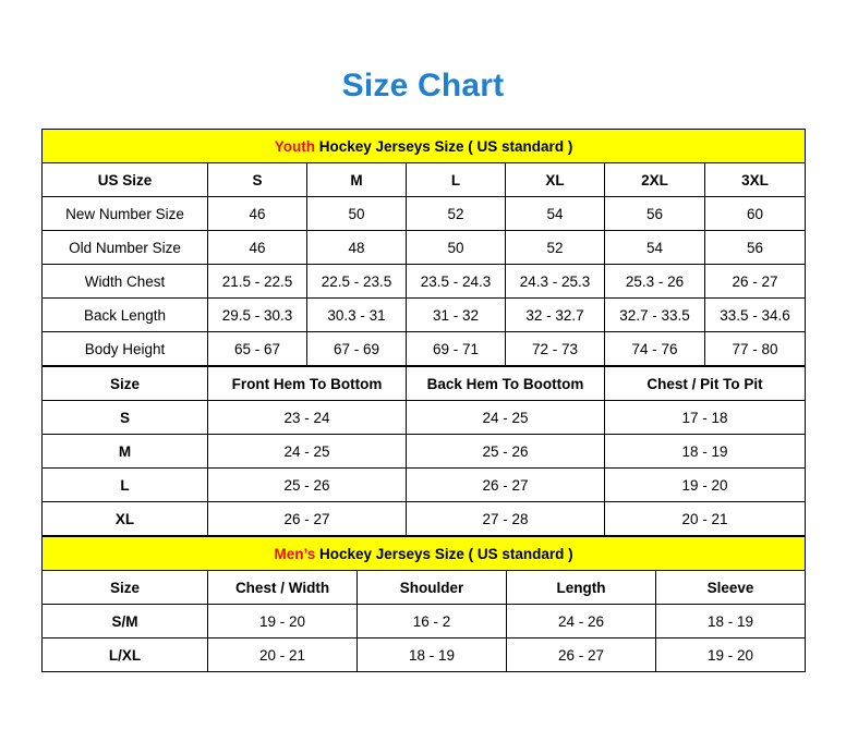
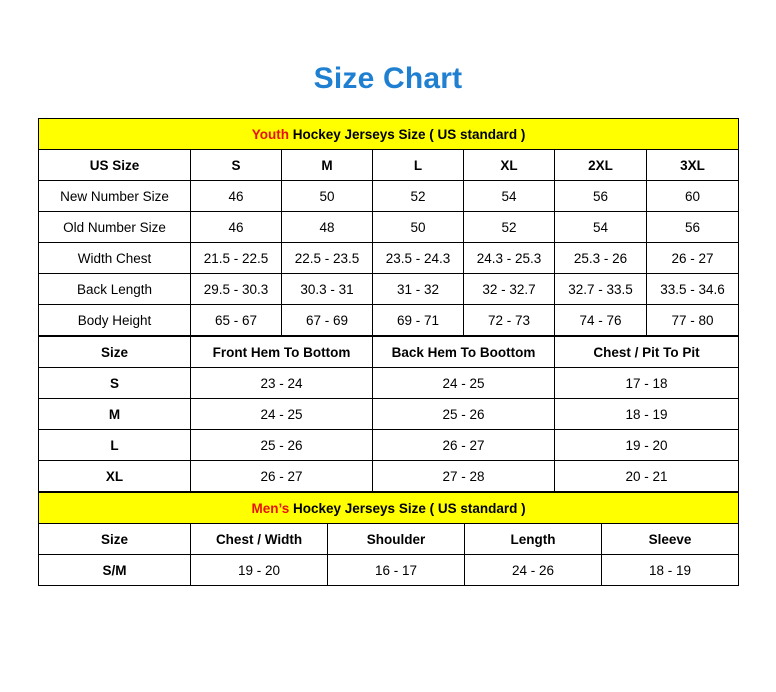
  Size Chart
  Youth Hockey Jerseys Size ( US standard )
  US Size	S	M	L	XL	2XL	3XL
  New Number Size	46	50	52	54	56	60
  Old Number Size	46	48	50	52	54	56
  Width Chest	21.5 - 22.5	22.5 - 23.5	23.5 - 24.3	24.3 - 25.3	25.3 - 26	26 - 27
  Back Length	29.5 - 30.3	30.3 - 31	31 - 32	32 - 32.7	32.7 - 33.5	33.5 - 34.6
  Body Height	65 - 67	67 - 69	69 - 71	72 - 73	74 - 76	77 - 80
  Size	Front Hem To Bottom	Back Hem To Boottom	Chest / Pit To Pit
  S	23 - 24	24 - 25	17 - 18
  M	24 - 25	25 - 26	18 - 19
  L	25 - 26	26 - 27	19 - 20
  XL	26 - 27	27 - 28	20 - 21
  Men’s Hockey Jerseys Size ( US standard )
  Size	Chest / Width	Shoulder	Length	Sleeve
- S/M	19 - 20	16 - 2	24 - 26	18 - 19
+ S/M	19 - 20	16 - 17	24 - 26	18 - 19
- L/XL	20 - 21	18 - 19	26 - 27	19 - 20
